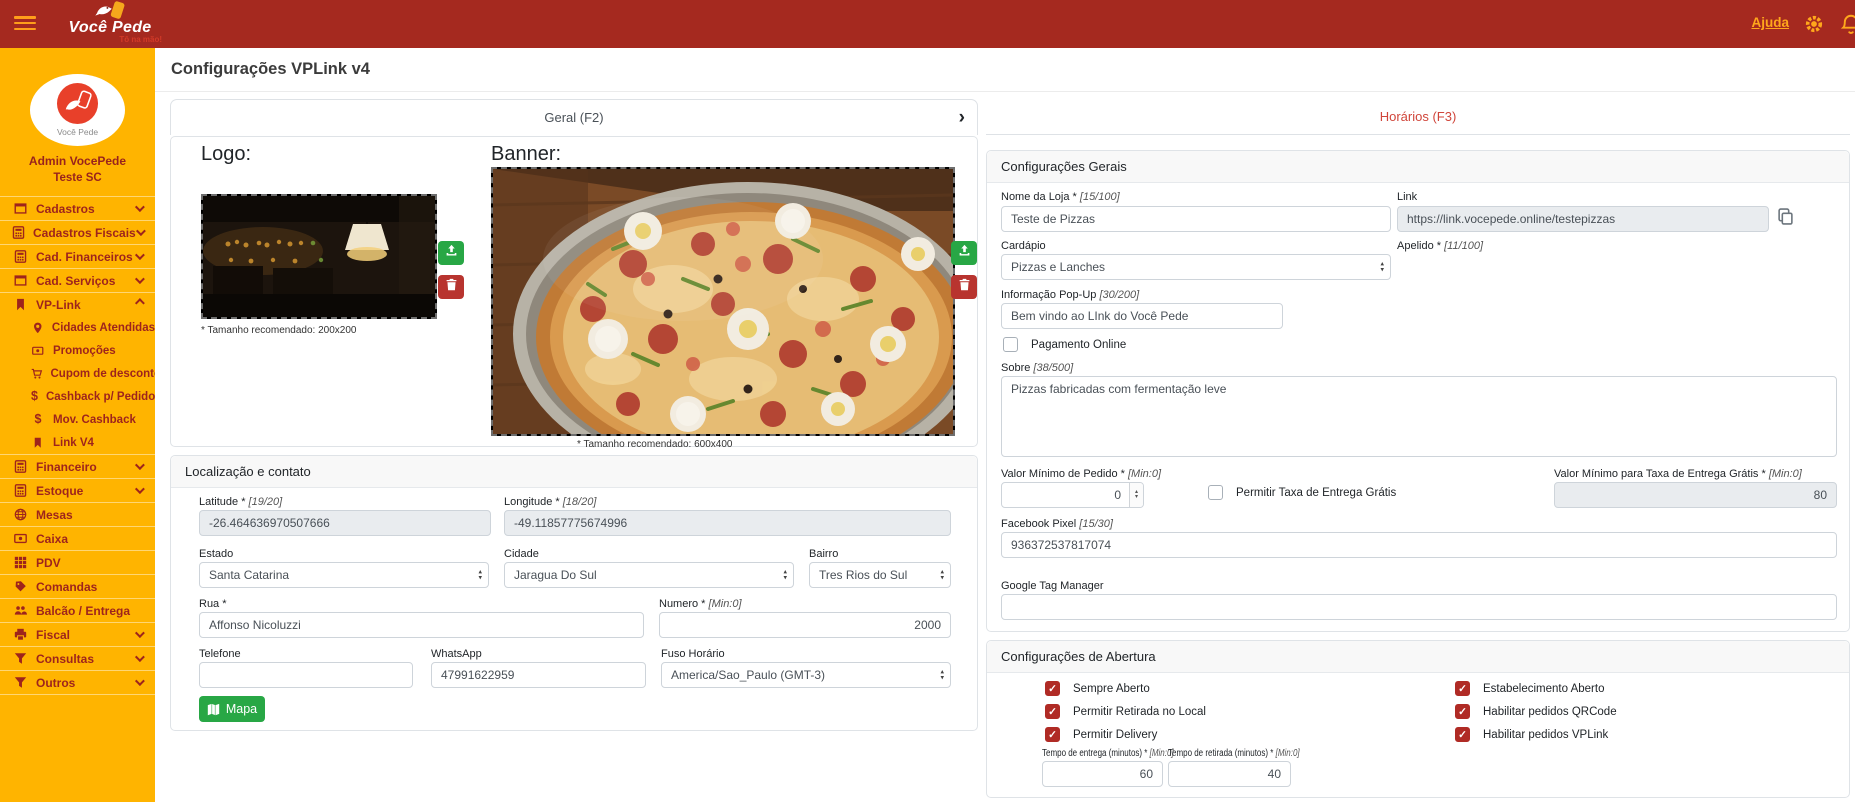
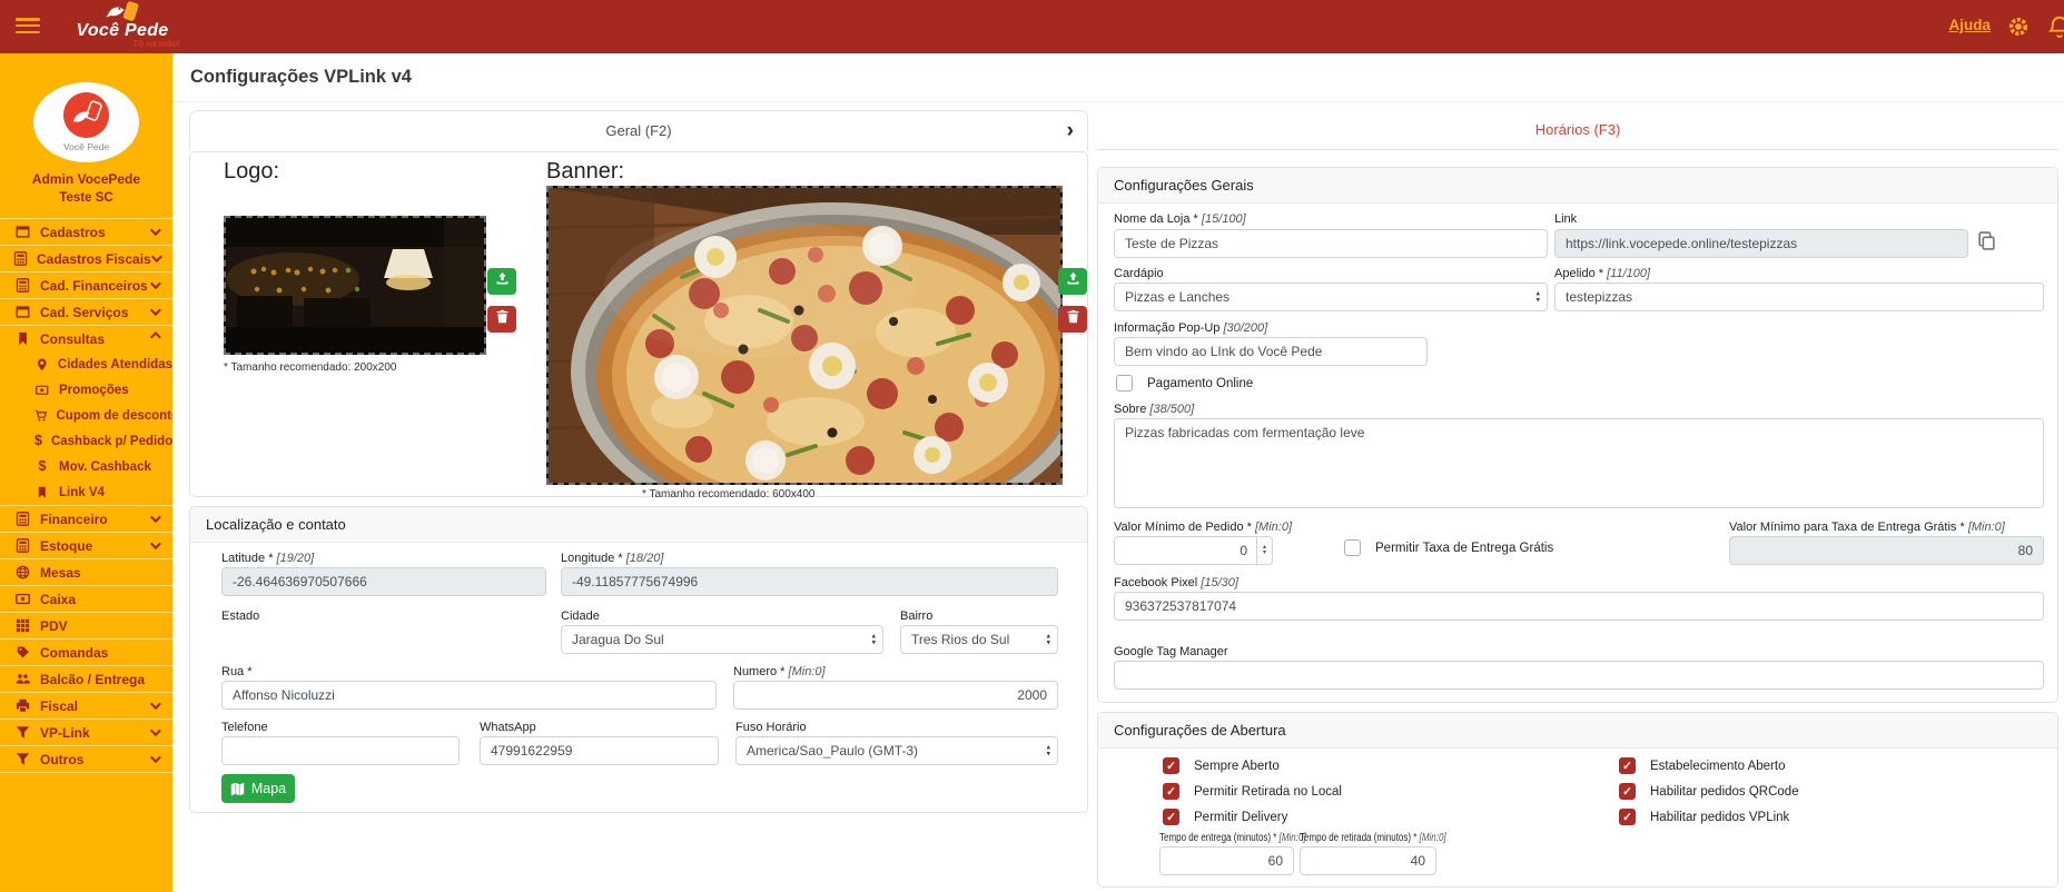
  Você Pede
  Tô na mão!
  Ajuda
  Você Pede
  Admin VocePede
  Teste SC
  Cadastros
  Cadastros Fiscais
  Cad. Financeiros
  Cad. Serviços
- VP-Link
+ Consultas
  Cidades Atendidas
  Promoções
  Cupom de descont
  $
  Cashback p/ Pedido
  $
  Mov. Cashback
  Link V4
  Financeiro
  Estoque
  Mesas
  Caixa
  PDV
  Comandas
  Balcão / Entrega
  Fiscal
- Consultas
+ VP-Link
  Outros
  Configurações VPLink v4
  Geral (F2)
  ›
  Horários (F3)
  Logo:
  * Tamanho recomendado: 200x200
  Banner:
  * Tamanho recomendado: 600x400
  Localização e contato
  Latitude * [19/20]
  -26.464636970507666
  Longitude * [18/20]
  -49.11857775674996
  Estado
- Santa Catarina
  Cidade
  Jaragua Do Sul
  Bairro
  Tres Rios do Sul
  Rua *
  Affonso Nicoluzzi
  Numero * [Min:0]
  2000
  Telefone
  WhatsApp
  47991622959
  Fuso Horário
  America/Sao_Paulo (GMT-3)
  Mapa
  Configurações Gerais
  Nome da Loja * [15/100]
  Teste de Pizzas
  Link
  https://link.vocepede.online/testepizzas
  Cardápio
  Pizzas e Lanches
  Apelido * [11/100]
+ testepizzas
  Informação Pop-Up [30/200]
  Bem vindo ao LInk do Você Pede
  Pagamento Online
  Sobre [38/500]
  Pizzas fabricadas com fermentação leve
  Valor Mínimo de Pedido * [Min:0]
  0
  Permitir Taxa de Entrega Grátis
  Valor Mínimo para Taxa de Entrega Grátis * [Min:0]
  80
  Facebook Pixel [15/30]
  936372537817074
  Google Tag Manager
  Configurações de Abertura
  ✓
  Sempre Aberto
  ✓
  Estabelecimento Aberto
  ✓
  Permitir Retirada no Local
  ✓
  Habilitar pedidos QRCode
  ✓
  Permitir Delivery
  ✓
  Habilitar pedidos VPLink
  Tempo de entrega (minutos) * [Min:0]
  60
  Tempo de retirada (minutos) * [Min:0]
  40
